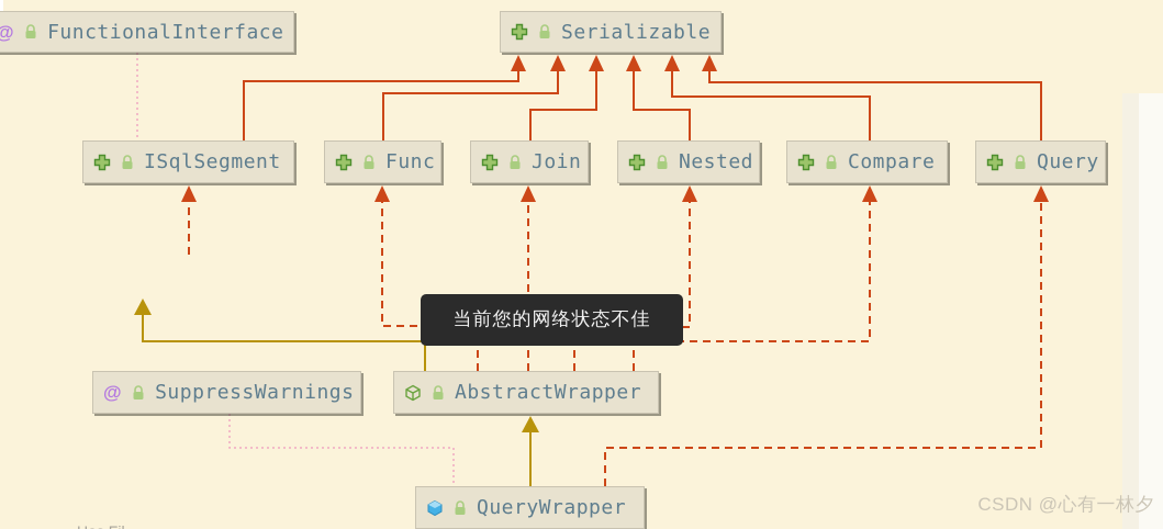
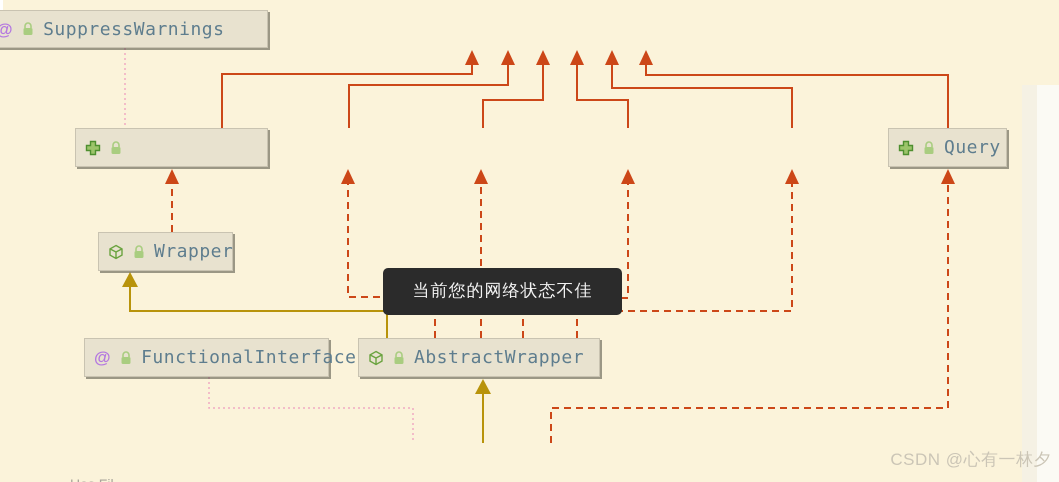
  @
- FunctionalInterface
+ SuppressWarnings
- Serializable
- ISqlSegment
- Func
- Join
- Nested
- Compare
  Query
+ Wrapper
  @
- SuppressWarnings
+ FunctionalInterface
  AbstractWrapper
- QueryWrapper
  当前您的网络状态不佳
  CSDN @心有一林夕
